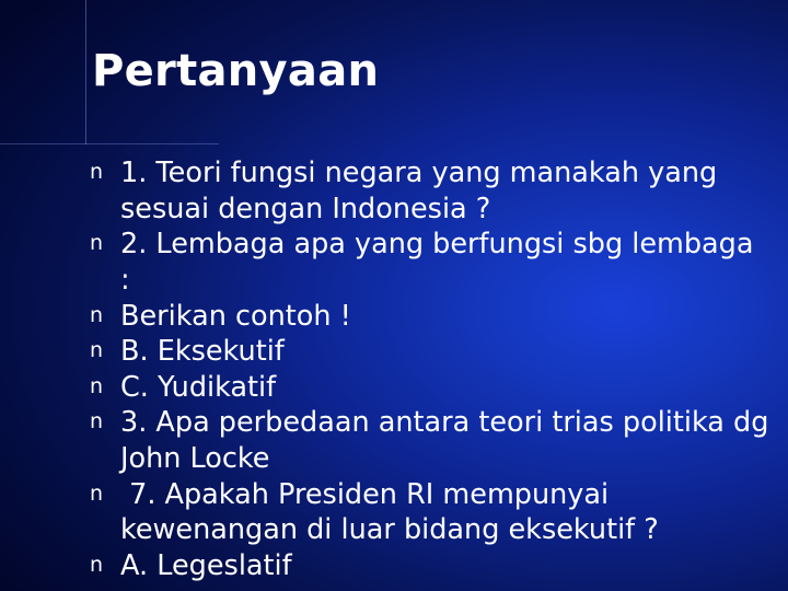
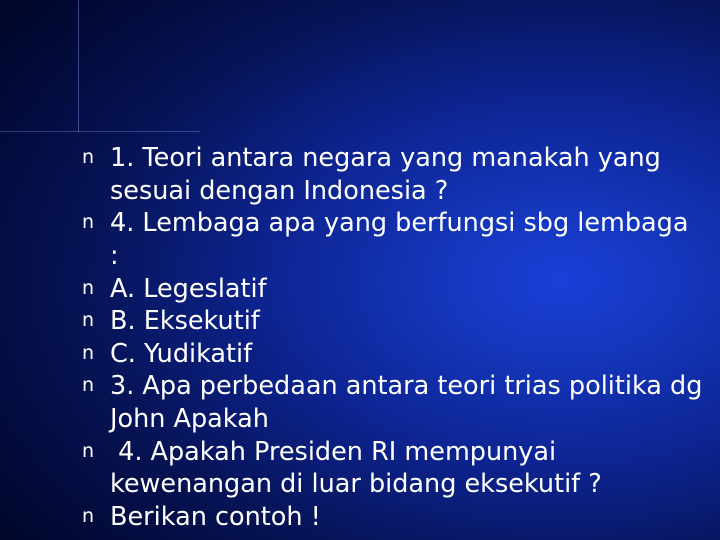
- Pertanyaan
  n
- 1. Teori fungsi negara yang manakah yang sesuai dengan Indonesia ?
+ 1. Teori antara negara yang manakah yang sesuai dengan Indonesia ?
  n
- 2. Lembaga apa yang berfungsi sbg lembaga :
+ 4. Lembaga apa yang berfungsi sbg lembaga :
  n
- Berikan contoh !
+ A. Legeslatif
  n
  B. Eksekutif
  n
  C. Yudikatif
  n
- 3. Apa perbedaan antara teori trias politika dg John Locke
+ 3. Apa perbedaan antara teori trias politika dg John Apakah
  n
- 7. Apakah Presiden RI mempunyai kewenangan di luar bidang eksekutif ?
+ 4. Apakah Presiden RI mempunyai kewenangan di luar bidang eksekutif ?
  n
- A. Legeslatif
+ Berikan contoh !
